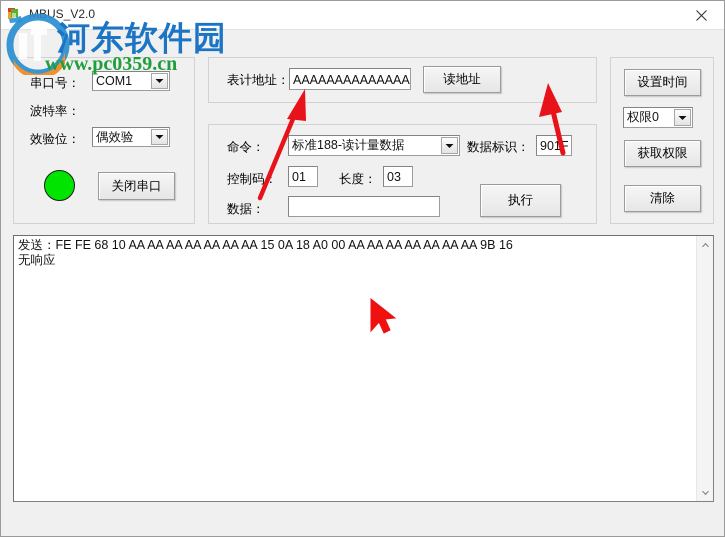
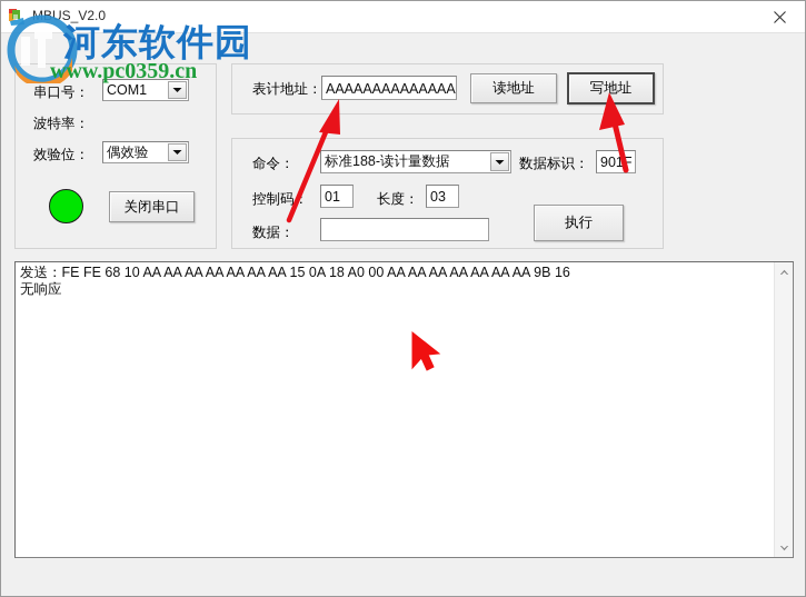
  US_V2.0
  串口号：
  COM1
  波特率：
  效验位：
  偶效验
  关闭串口
  表计地址：
  AAAAAAAAAAAAAA
  读地址
+ 写地址
  命令：
  标准188-读计量数据
  数据标识：
  901F
  控制码：
  01
  长度：
  03
  数据：
  执行
- 设置时间
- 权限0
- 获取权限
- 清除
  发送：FE FE 68 10 AA AA AA AA AA AA AA 15 0A 18 A0 00 AA AA AA AA AA AA AA 9B 16
  无响应
  河东软件园
  www.pc0359.cn
